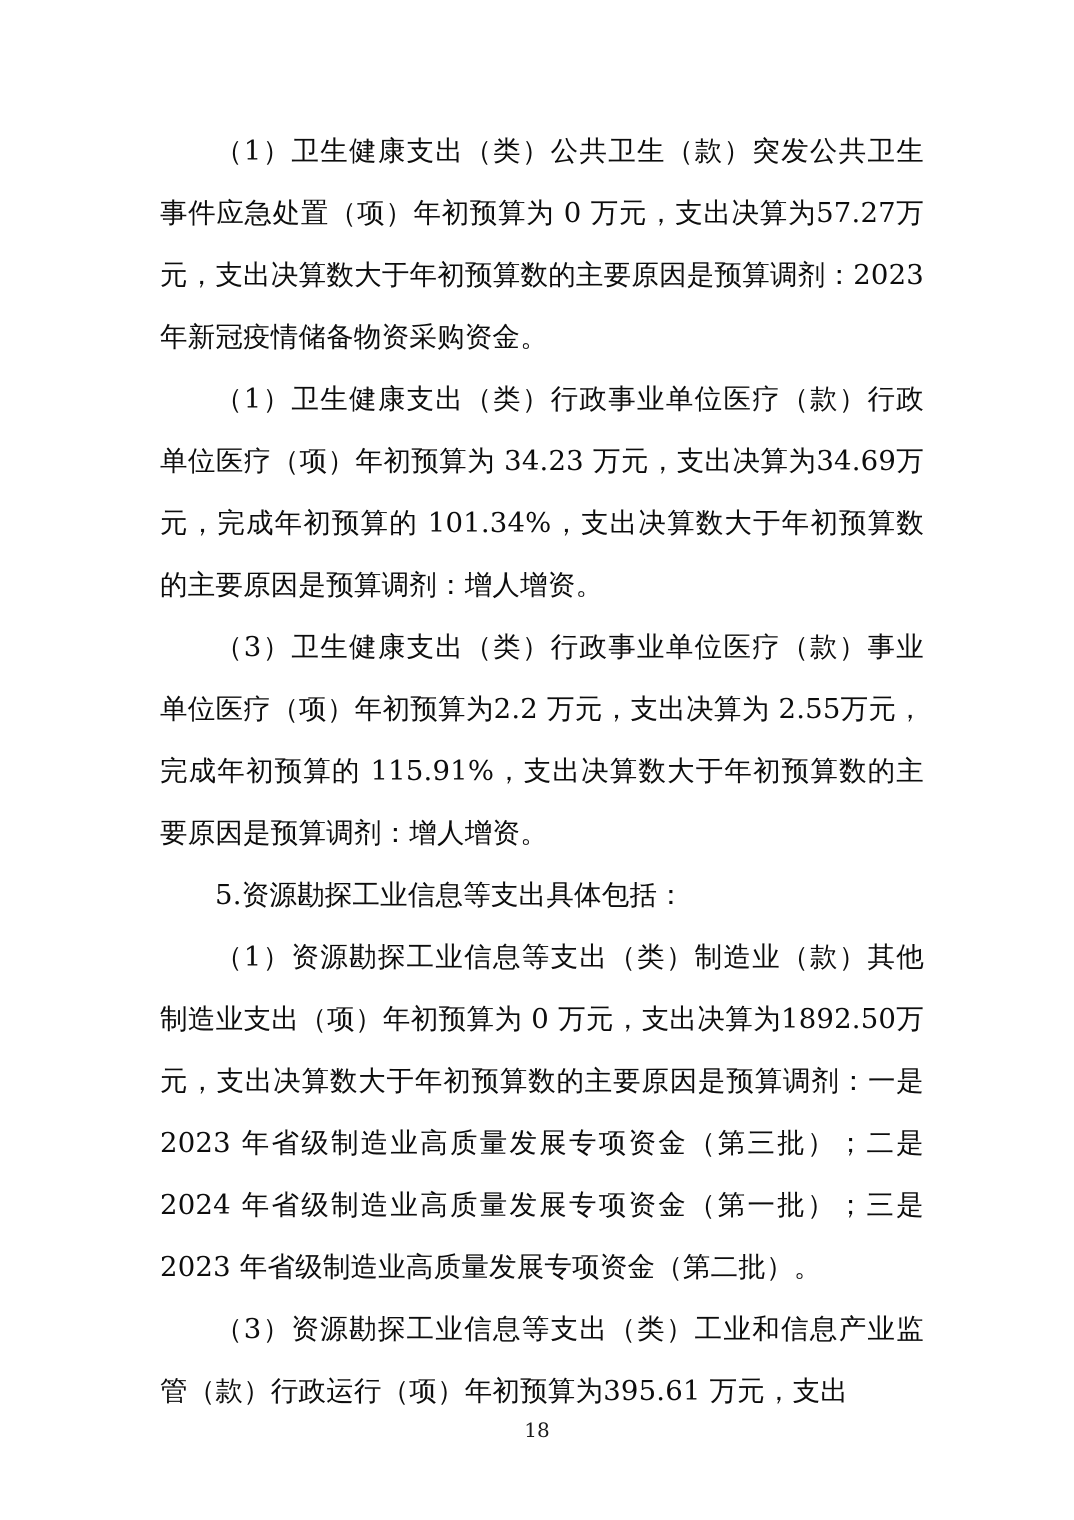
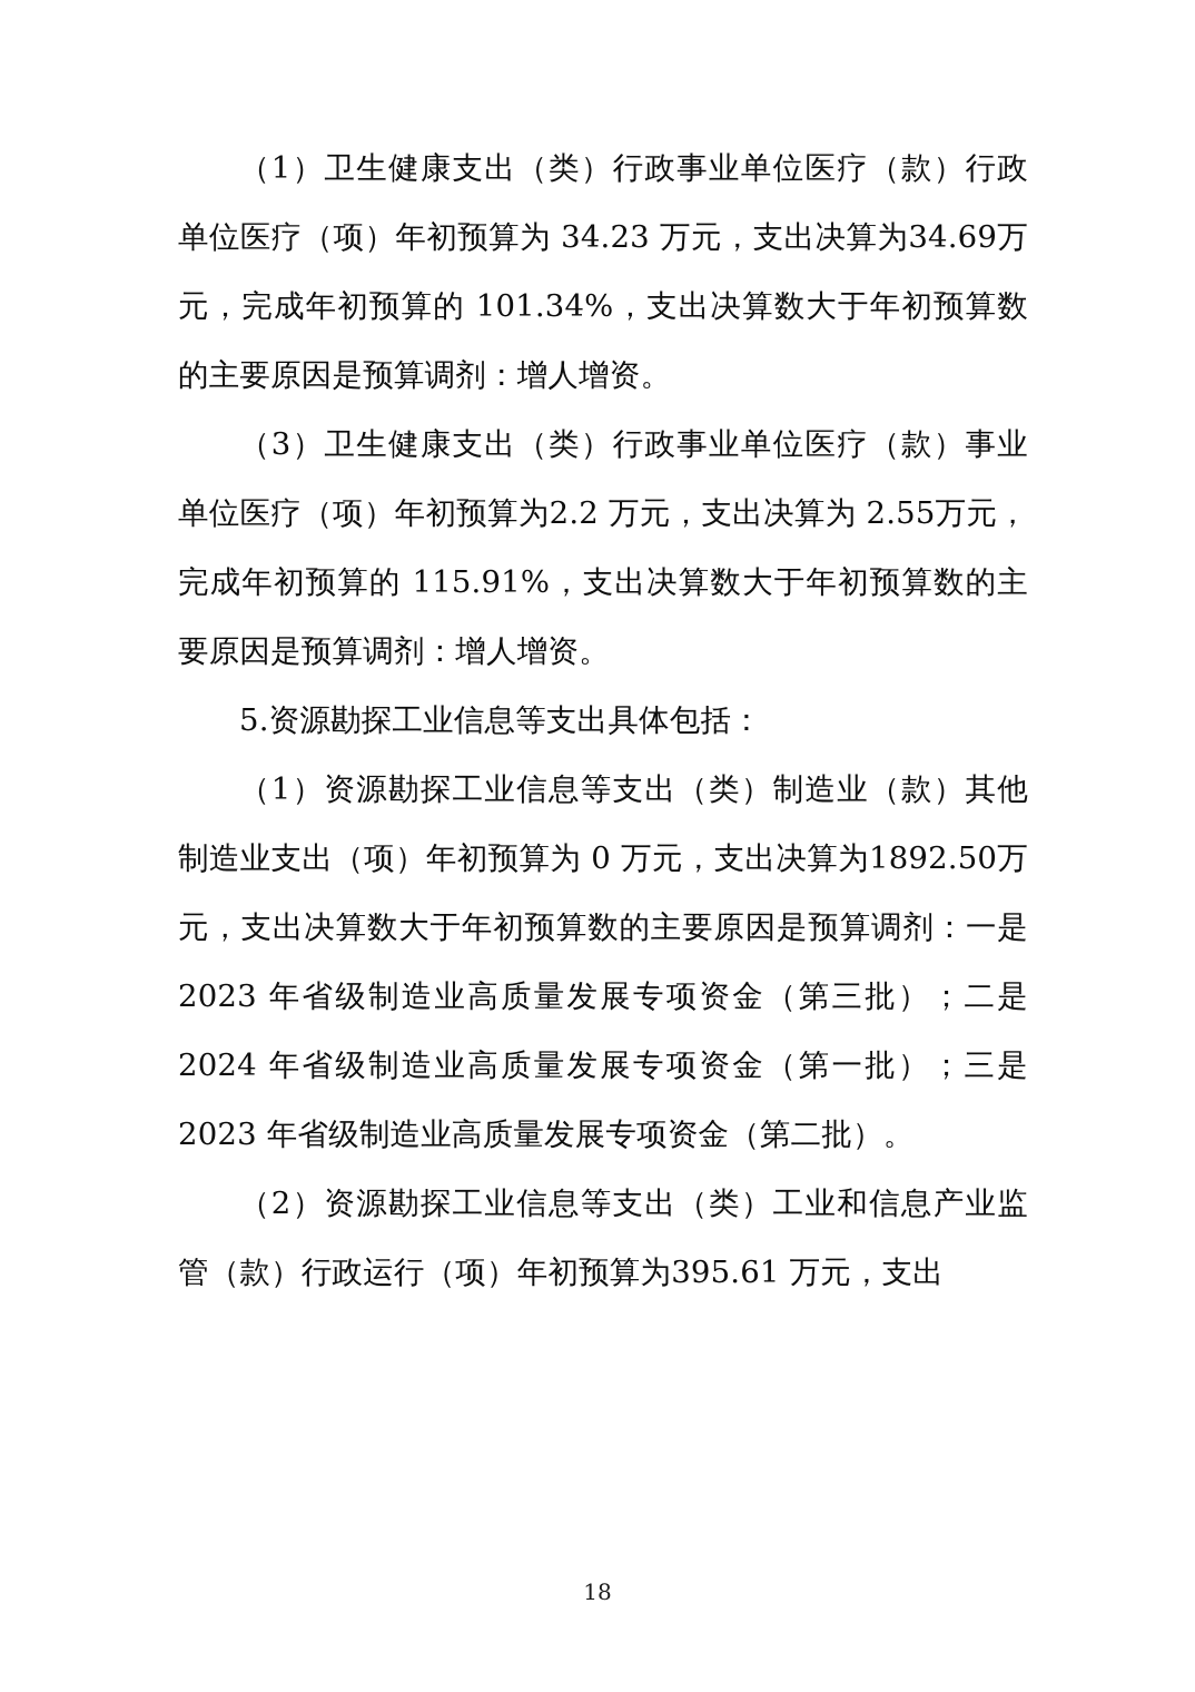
- （1）卫生健康支出（类）公共卫生（款）突发公共卫生事件应急处置（项）年初预算为 0 万元，支出决算为57.27万元，支出决算数大于年初预算数的主要原因是预算调剂：2023 年新冠疫情储备物资采购资金。
  （1）卫生健康支出（类）行政事业单位医疗（款）行政单位医疗（项）年初预算为 34.23 万元，支出决算为34.69万元，完成年初预算的 101.34%，支出决算数大于年初预算数的主要原因是预算调剂：增人增资。
  （3）卫生健康支出（类）行政事业单位医疗（款）事业单位医疗（项）年初预算为2.2 万元，支出决算为 2.55万元，完成年初预算的 115.91%，支出决算数大于年初预算数的主要原因是预算调剂：增人增资。
  5.资源勘探工业信息等支出具体包括：
  （1）资源勘探工业信息等支出（类）制造业（款）其他制造业支出（项）年初预算为 0 万元，支出决算为1892.50万元，支出决算数大于年初预算数的主要原因是预算调剂：一是 2023 年省级制造业高质量发展专项资金（第三批）；二是 2024 年省级制造业高质量发展专项资金（第一批）；三是 2023 年省级制造业高质量发展专项资金（第二批）。
- （3）资源勘探工业信息等支出（类）工业和信息产业监管（款）行政运行（项）年初预算为395.61 万元，支出
+ （2）资源勘探工业信息等支出（类）工业和信息产业监管（款）行政运行（项）年初预算为395.61 万元，支出
  18
